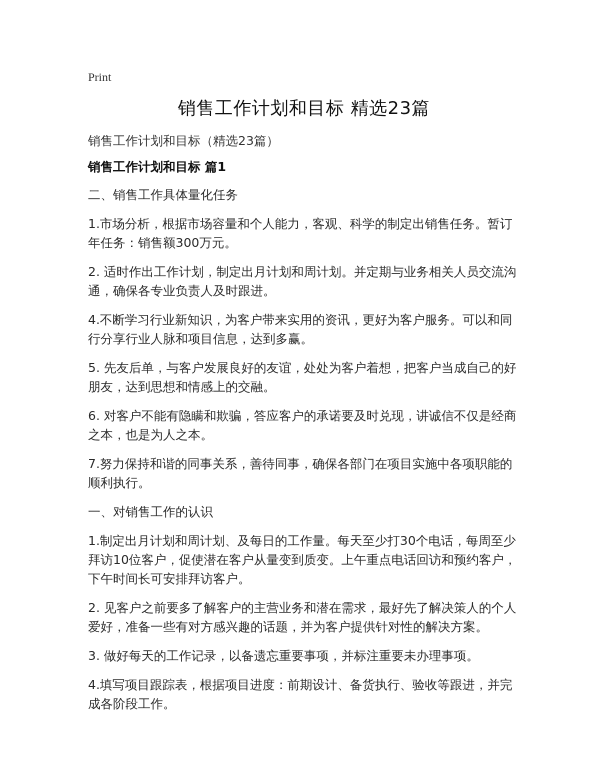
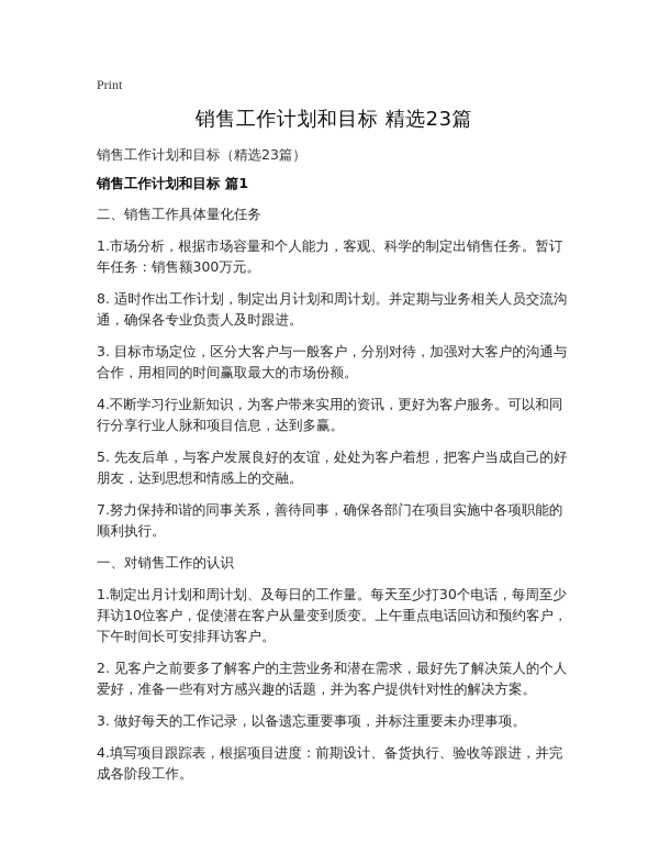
  Print
  销售工作计划和目标 精选23篇
  销售工作计划和目标（精选23篇）
  销售工作计划和目标 篇1
  二、销售工作具体量化任务
  1.市场分析，根据市场容量和个人能力，客观、科学的制定出销售任务。暂订年任务：销售额300万元。
- 2. 适时作出工作计划，制定出月计划和周计划。并定期与业务相关人员交流沟通，确保各专业负责人及时跟进。
+ 8. 适时作出工作计划，制定出月计划和周计划。并定期与业务相关人员交流沟通，确保各专业负责人及时跟进。
+ 3. 目标市场定位，区分大客户与一般客户，分别对待，加强对大客户的沟通与合作，用相同的时间赢取最大的市场份额。
  4.不断学习行业新知识，为客户带来实用的资讯，更好为客户服务。可以和同行分享行业人脉和项目信息，达到多赢。
  5. 先友后单，与客户发展良好的友谊，处处为客户着想，把客户当成自己的好朋友，达到思想和情感上的交融。
- 6. 对客户不能有隐瞒和欺骗，答应客户的承诺要及时兑现，讲诚信不仅是经商之本，也是为人之本。
  7.努力保持和谐的同事关系，善待同事，确保各部门在项目实施中各项职能的顺利执行。
  一、对销售工作的认识
  1.制定出月计划和周计划、及每日的工作量。每天至少打30个电话，每周至少拜访10位客户，促使潜在客户从量变到质变。上午重点电话回访和预约客户，下午时间长可安排拜访客户。
  2. 见客户之前要多了解客户的主营业务和潜在需求，最好先了解决策人的个人爱好，准备一些有对方感兴趣的话题，并为客户提供针对性的解决方案。
  3. 做好每天的工作记录，以备遗忘重要事项，并标注重要未办理事项。
  4.填写项目跟踪表，根据项目进度：前期设计、备货执行、验收等跟进，并完成各阶段工作。
